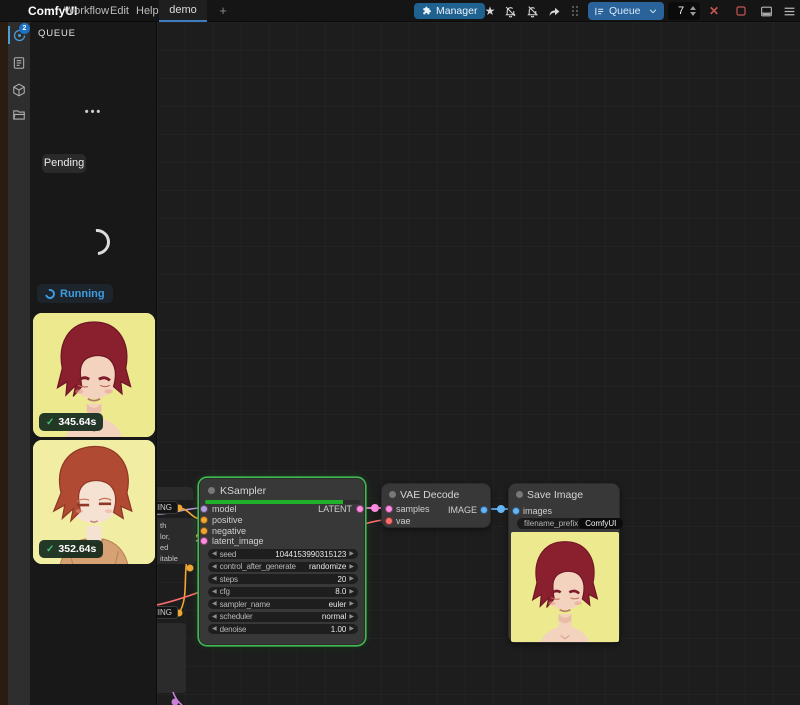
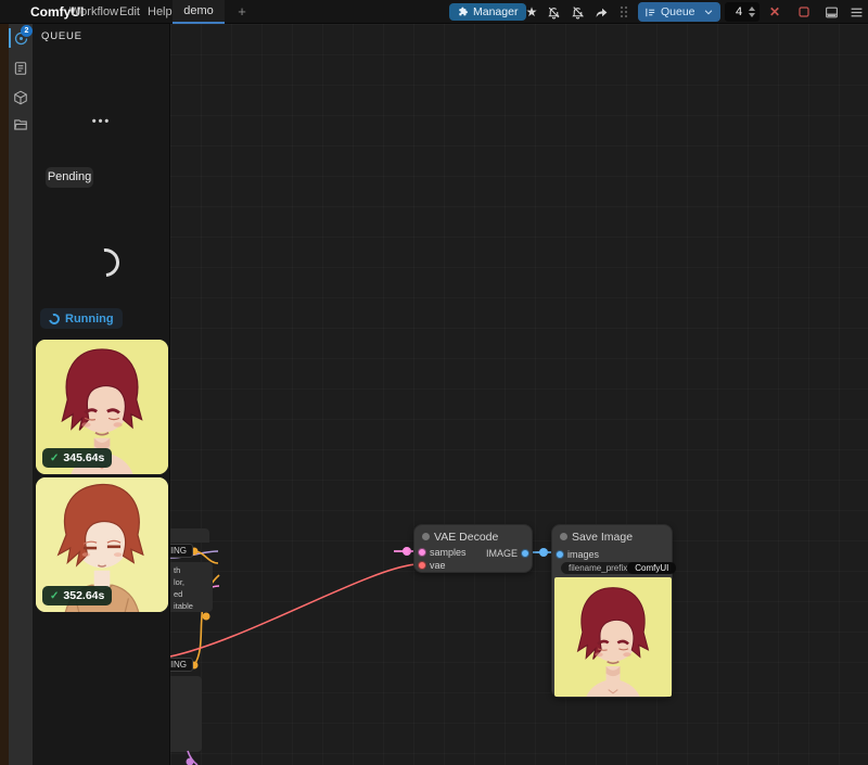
  ComfyUI
  Workflow
  Edit
  Help
  demo
  +
  Manager
  ★
  Queue
- 7
+ 4
  ✕
  QUEUE
  •••
  Pending
  Running
  ✓
  345.64s
  ✓
  352.64s
  ING
  th
  lor,
  ed
  itable
  ING
- KSampler
- model
- positive
- negative
- latent_image
- LATENT
- seed
- 1044153990315123
- control_after_generate
- randomize
- steps
- 20
- cfg
- 8.0
- sampler_name
- euler
- scheduler
- normal
- denoise
- 1.00
  VAE Decode
  samples
  vae
  IMAGE
  Save Image
  images
  filename_prefix
  ComfyUI
